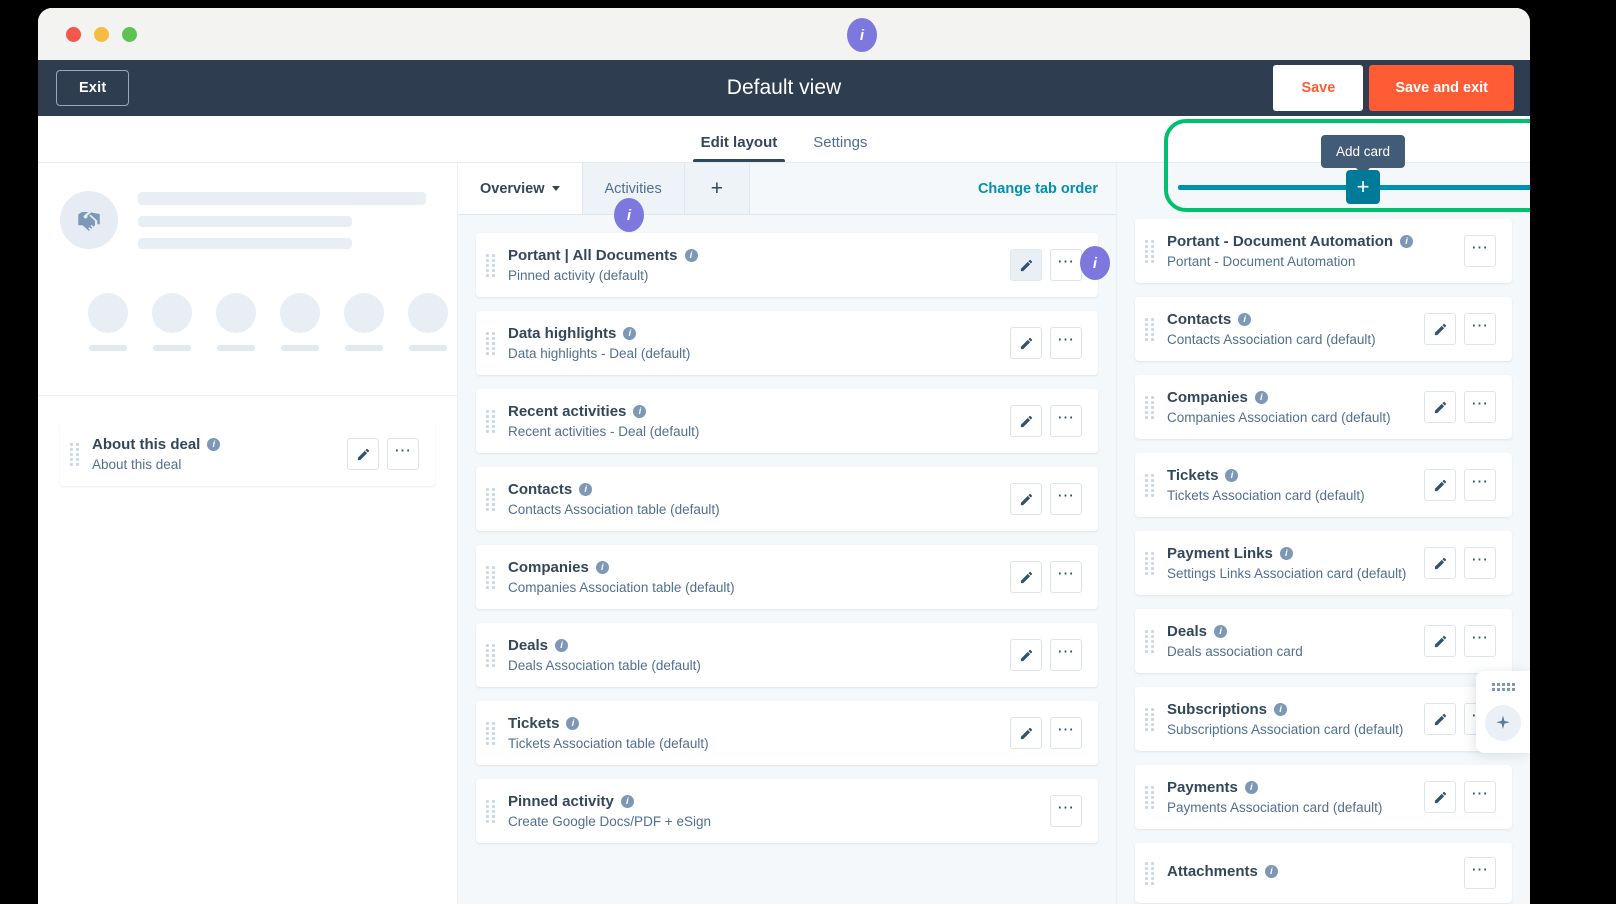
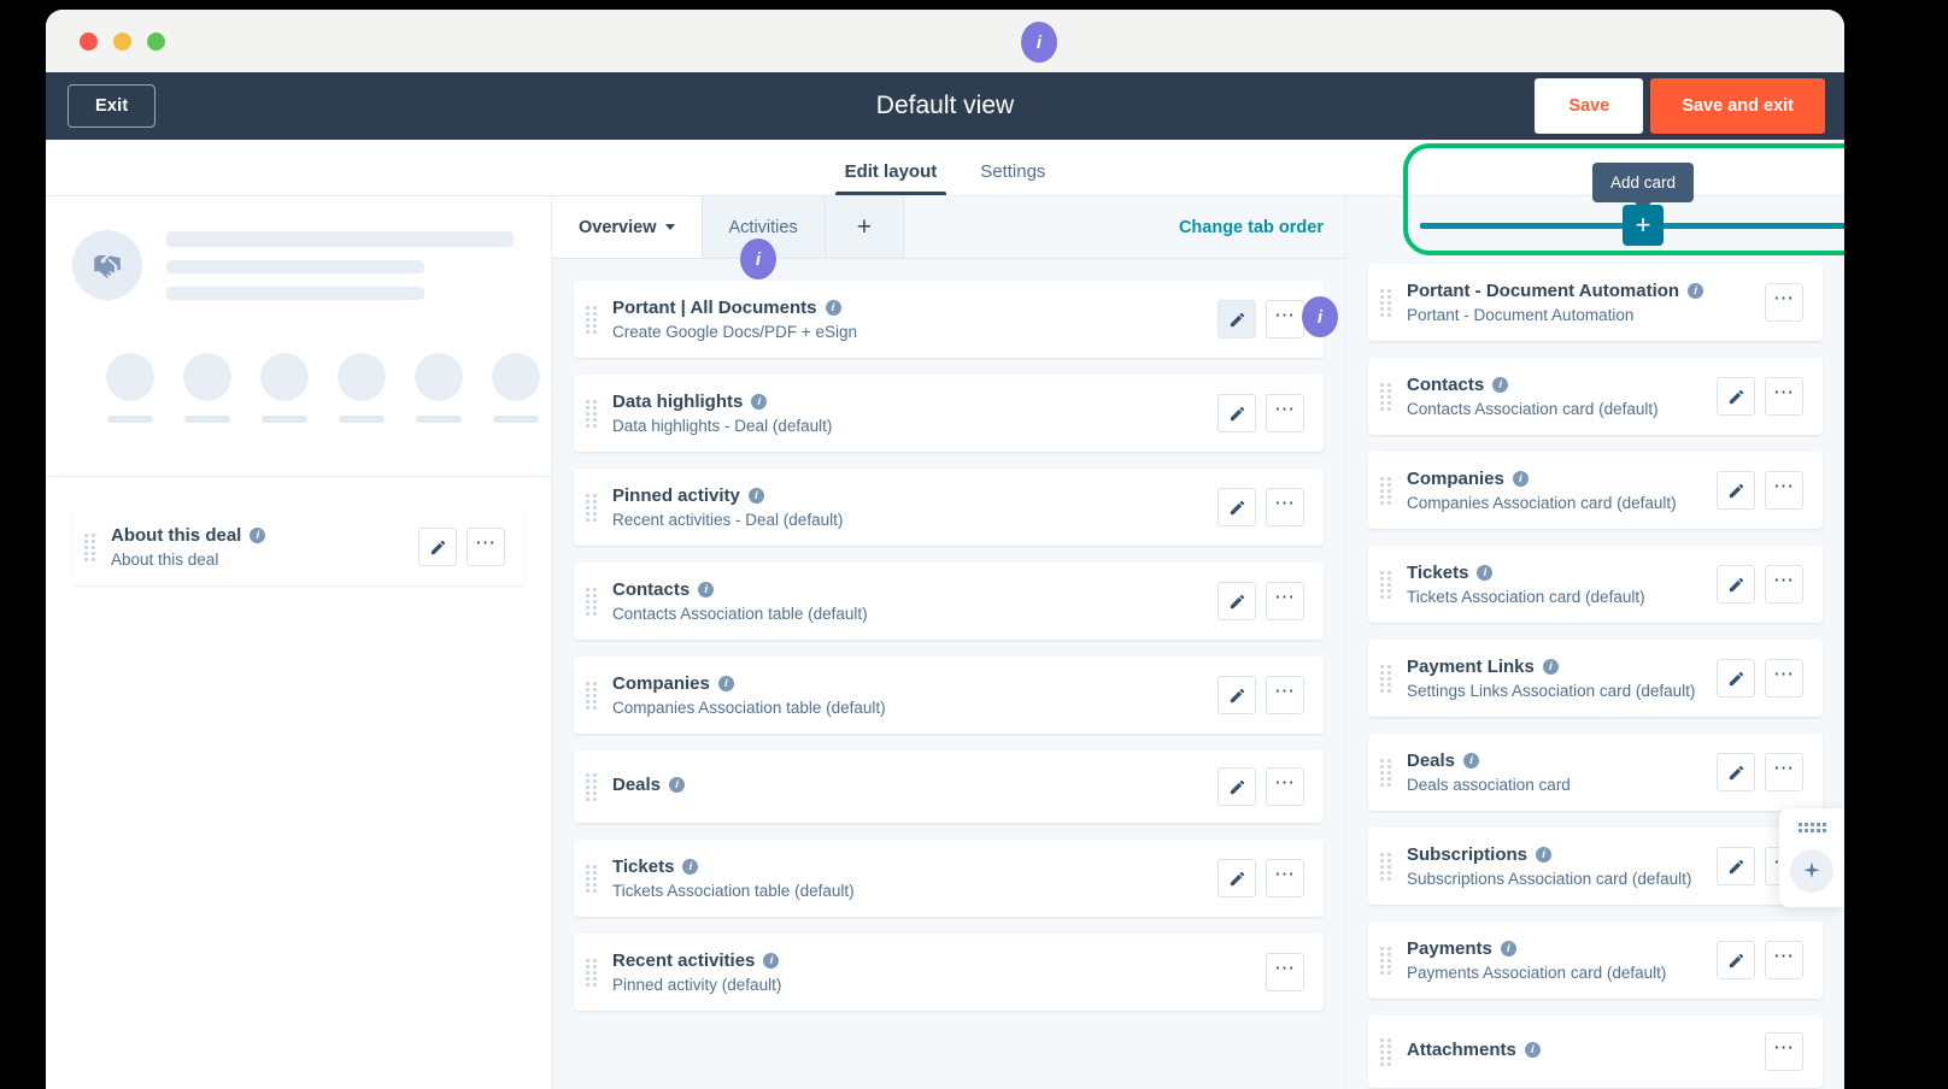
  Exit
  Default view
  Save
  Save and exit
  Edit layout
  Settings
  About this deal
  i
  About this deal
  ⋯
  Overview
  Activities
  +
  Change tab order
  Portant | All Documents
  i
- Pinned activity (default)
+ Create Google Docs/PDF + eSign
  ⋯
  Data highlights
  i
  Data highlights - Deal (default)
  ⋯
- Recent activities
+ Pinned activity
  i
  Recent activities - Deal (default)
  ⋯
  Contacts
  i
  Contacts Association table (default)
  ⋯
  Companies
  i
  Companies Association table (default)
  ⋯
  Deals
  i
- Deals Association table (default)
  ⋯
  Tickets
  i
  Tickets Association table (default)
  ⋯
- Pinned activity
+ Recent activities
  i
- Create Google Docs/PDF + eSign
+ Pinned activity (default)
  ⋯
  Portant - Document Automation
  i
  Portant - Document Automation
  ⋯
  Contacts
  i
  Contacts Association card (default)
  ⋯
  Companies
  i
  Companies Association card (default)
  ⋯
  Tickets
  i
  Tickets Association card (default)
  ⋯
  Payment Links
  i
  Settings Links Association card (default)
  ⋯
  Deals
  i
  Deals association card
  ⋯
  Subscriptions
  i
  Subscriptions Association card (default)
  Payments
  i
  Payments Association card (default)
  ⋯
  Attachments
  i
  ⋯
  Add card
  +
  i
  i
  i
